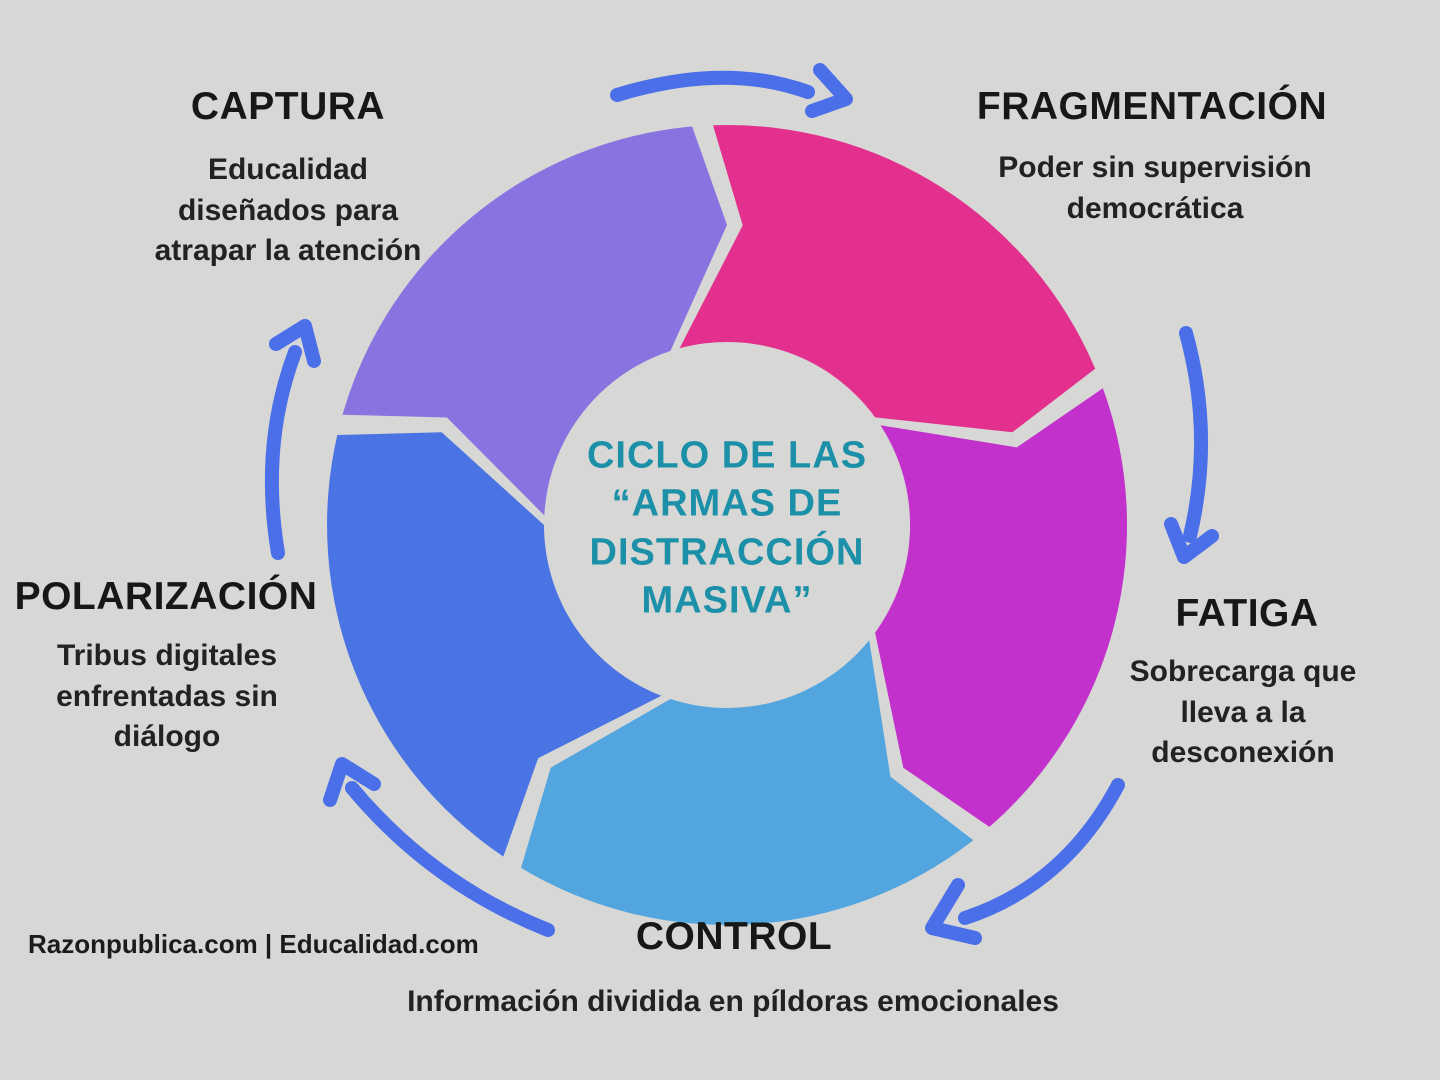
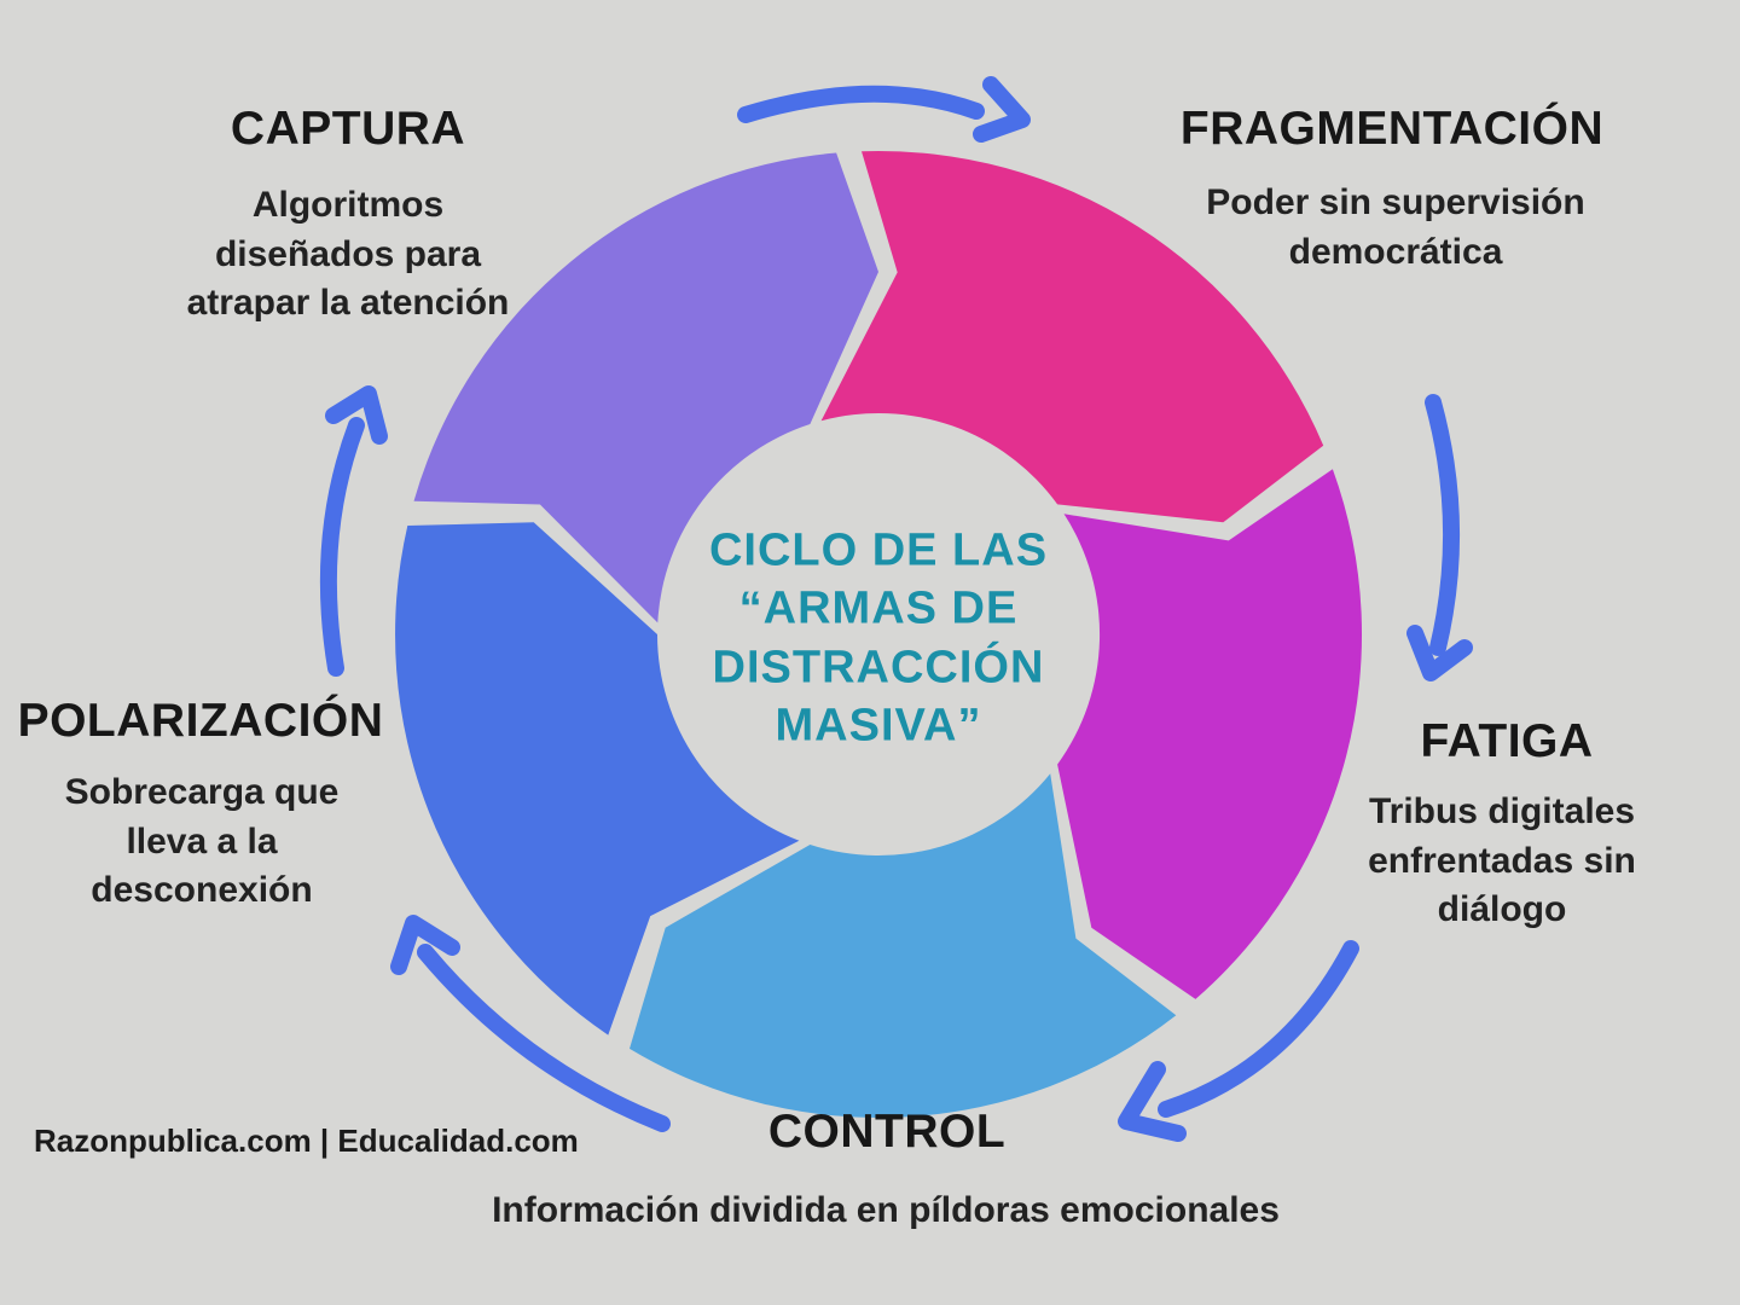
  CICLO DE LAS “ARMAS DE DISTRACCIÓN MASIVA”
  CAPTURA
- Educalidad diseñados para atrapar la atención
+ Algoritmos diseñados para atrapar la atención
  FRAGMENTACIÓN
  Poder sin supervisión democrática
  FATIGA
- Sobrecarga que lleva a la desconexión
+ Tribus digitales enfrentadas sin diálogo
  CONTROL
  Información dividida en píldoras emocionales
  POLARIZACIÓN
- Tribus digitales enfrentadas sin diálogo
+ Sobrecarga que lleva a la desconexión
  Razonpublica.com | Educalidad.com
